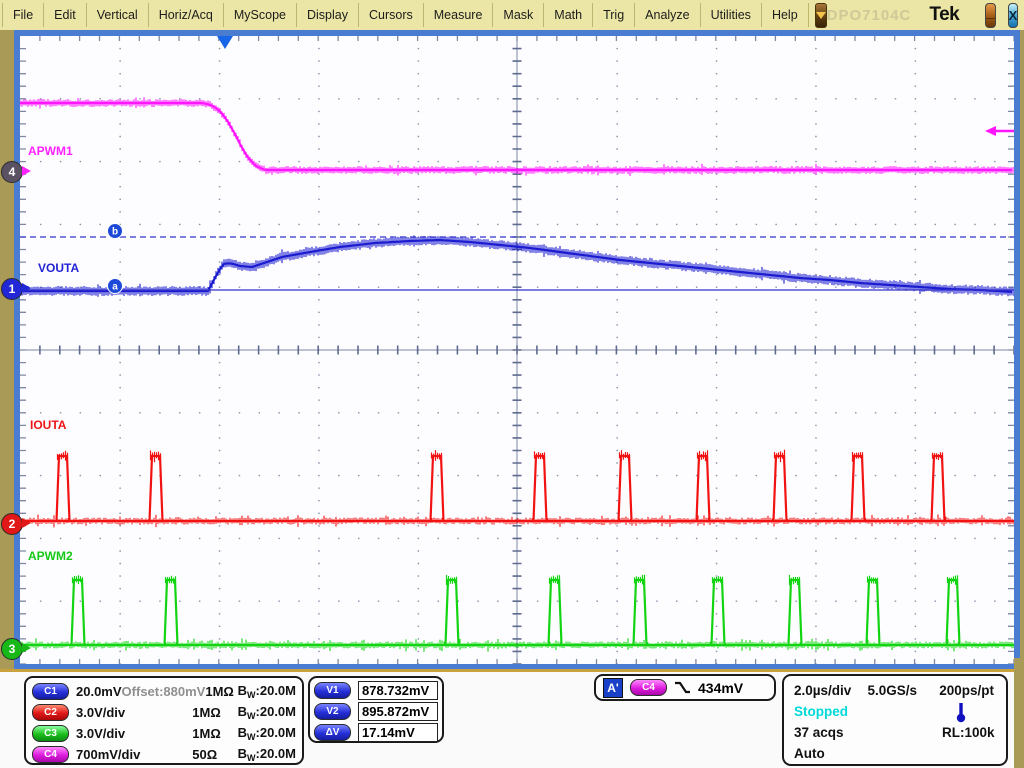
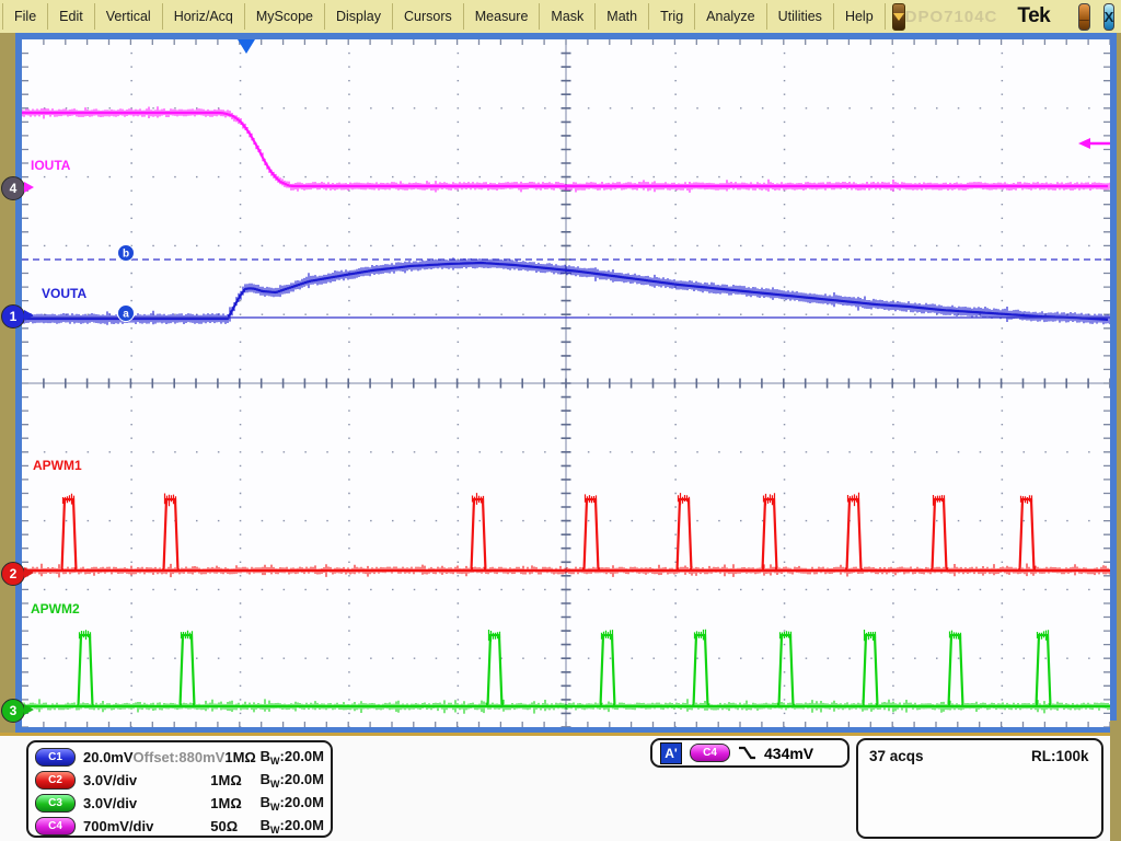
  File
  Edit
  Vertical
  Horiz/Acq
  MyScope
  Display
  Cursors
  Measure
  Mask
  Math
  Trig
  Analyze
  Utilities
  Help
  DPO7104C
  Tek
  _
  X
  b
  a
- APWM1
+ IOUTA
  VOUTA
- IOUTA
+ APWM1
  APWM2
  4
  1
  2
  3
  C1
  20.0mV
  Offset:880mV
  1MΩ
  BW:20.0M
  C2
  3.0V/div
  1MΩ
  BW:20.0M
  C3
  3.0V/div
  1MΩ
  BW:20.0M
  C4
  700mV/div
  50Ω
  BW:20.0M
- V1
- 878.732mV
- V2
- 895.872mV
- ΔV
- 17.14mV
  A'
  C4
  434mV
- 2.0µs/div
- 5.0GS/s
- 200ps/pt
- Stopped
  37 acqs
  RL:100k
- Auto
